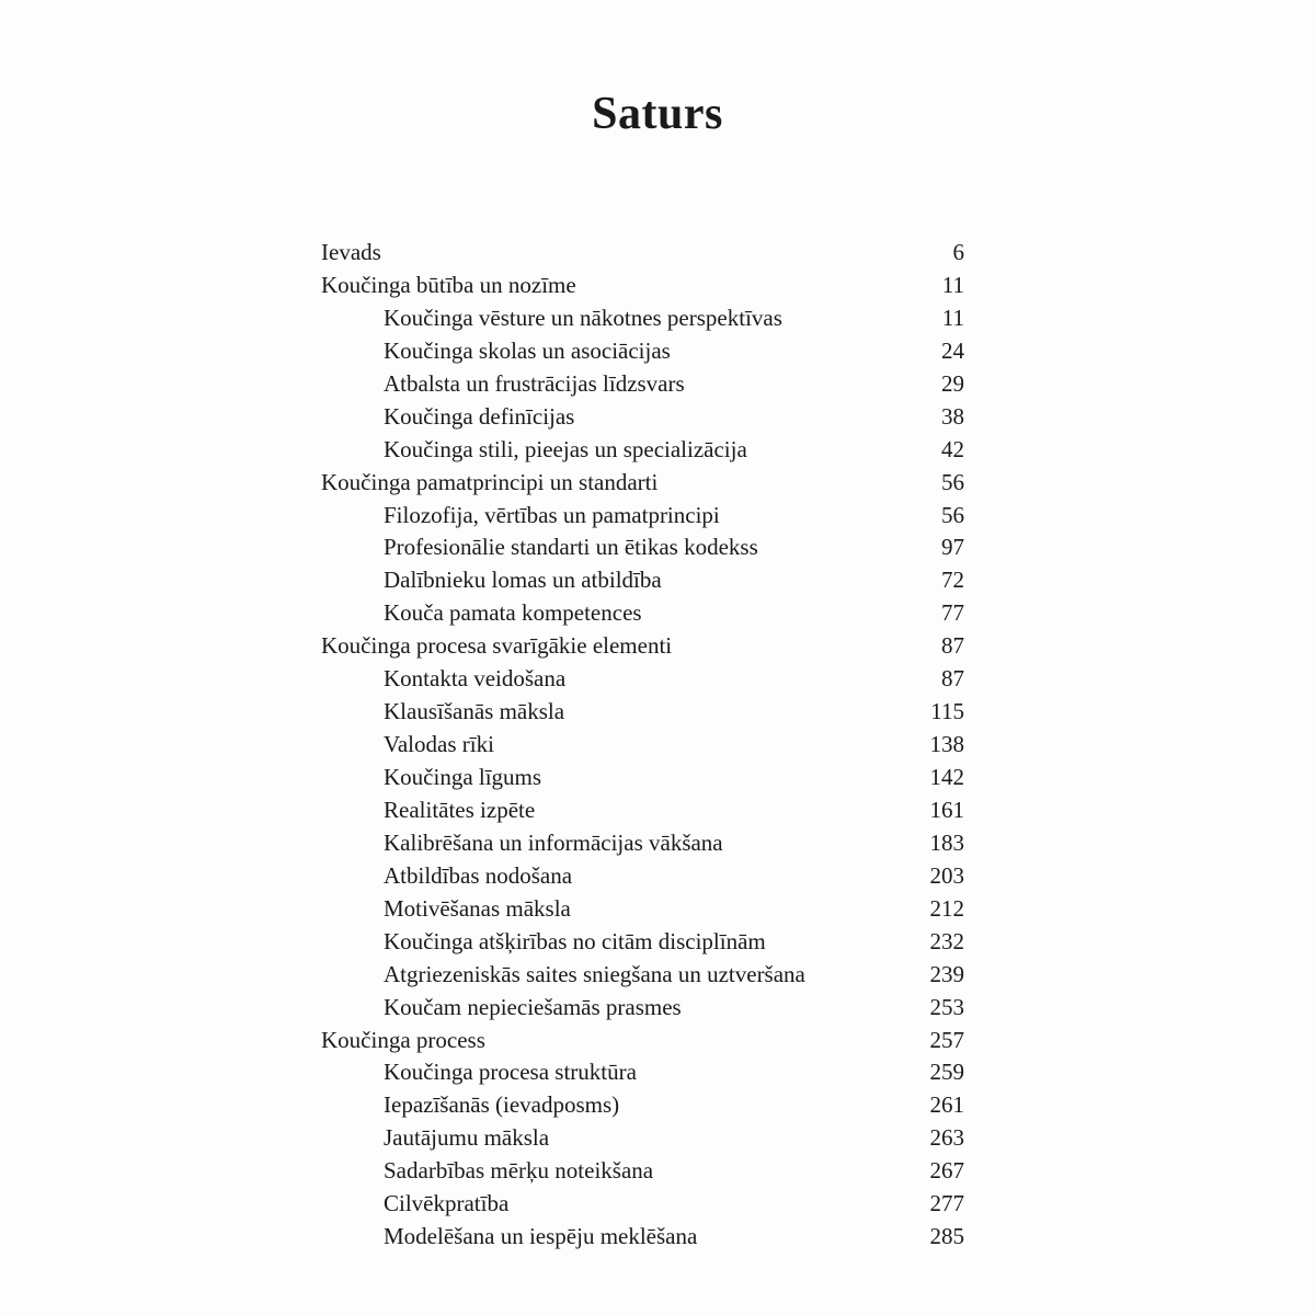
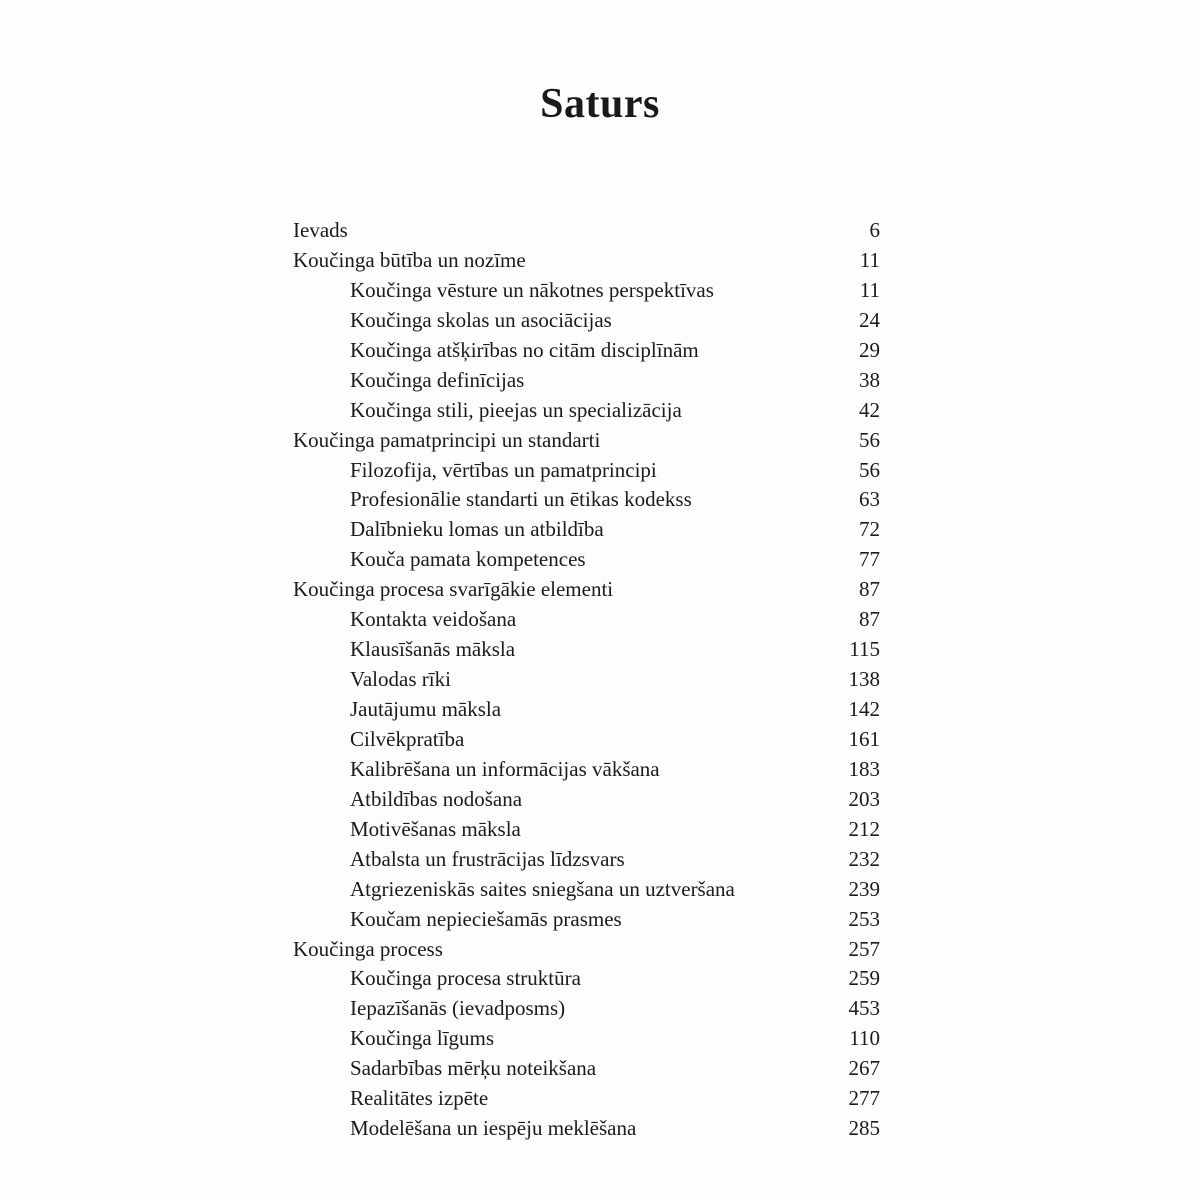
  Saturs
  Ievads
  6
  Koučinga būtība un nozīme
  11
  Koučinga vēsture un nākotnes perspektīvas
  11
  Koučinga skolas un asociācijas
  24
- Atbalsta un frustrācijas līdzsvars
+ Koučinga atšķirības no citām disciplīnām
  29
  Koučinga definīcijas
  38
  Koučinga stili, pieejas un specializācija
  42
  Koučinga pamatprincipi un standarti
  56
  Filozofija, vērtības un pamatprincipi
  56
  Profesionālie standarti un ētikas kodekss
- 97
+ 63
  Dalībnieku lomas un atbildība
  72
  Kouča pamata kompetences
  77
  Koučinga procesa svarīgākie elementi
  87
  Kontakta veidošana
  87
  Klausīšanās māksla
  115
  Valodas rīki
  138
- Koučinga līgums
+ Jautājumu māksla
  142
- Realitātes izpēte
+ Cilvēkpratība
  161
  Kalibrēšana un informācijas vākšana
  183
  Atbildības nodošana
  203
  Motivēšanas māksla
  212
- Koučinga atšķirības no citām disciplīnām
+ Atbalsta un frustrācijas līdzsvars
  232
  Atgriezeniskās saites sniegšana un uztveršana
  239
  Koučam nepieciešamās prasmes
  253
  Koučinga process
  257
  Koučinga procesa struktūra
  259
  Iepazīšanās (ievadposms)
- 261
+ 453
- Jautājumu māksla
+ Koučinga līgums
- 263
+ 110
  Sadarbības mērķu noteikšana
  267
- Cilvēkpratība
+ Realitātes izpēte
  277
  Modelēšana un iespēju meklēšana
  285
